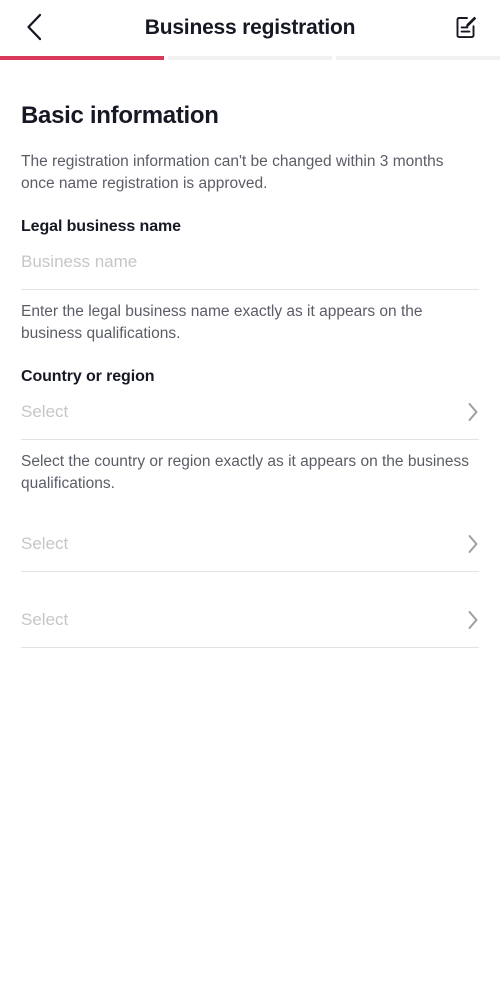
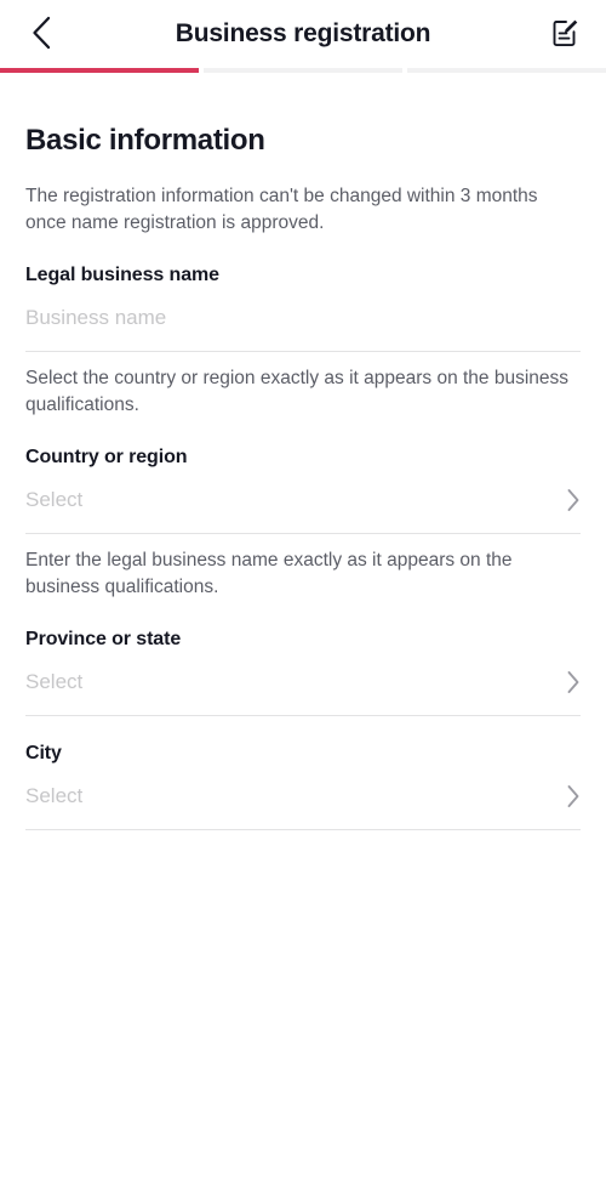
  Business registration
  Basic information
  The registration information can't be changed within 3 months once name registration is approved.
  Legal business name
  Business name
- Enter the legal business name exactly as it appears on the business qualifications.
+ Select the country or region exactly as it appears on the business qualifications.
  Country or region
  Select
- Select the country or region exactly as it appears on the business qualifications.
+ Enter the legal business name exactly as it appears on the business qualifications.
+ Province or state
  Select
+ City
  Select
